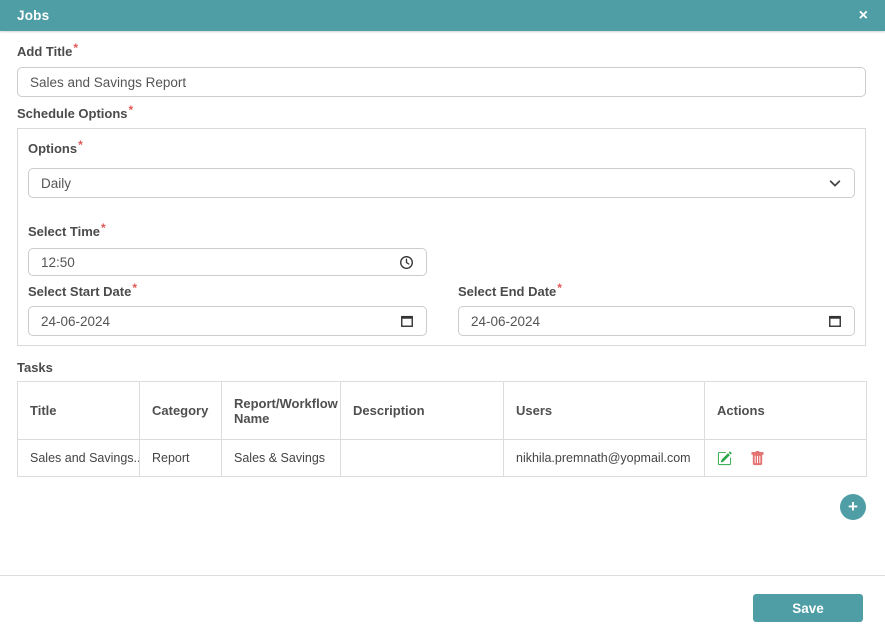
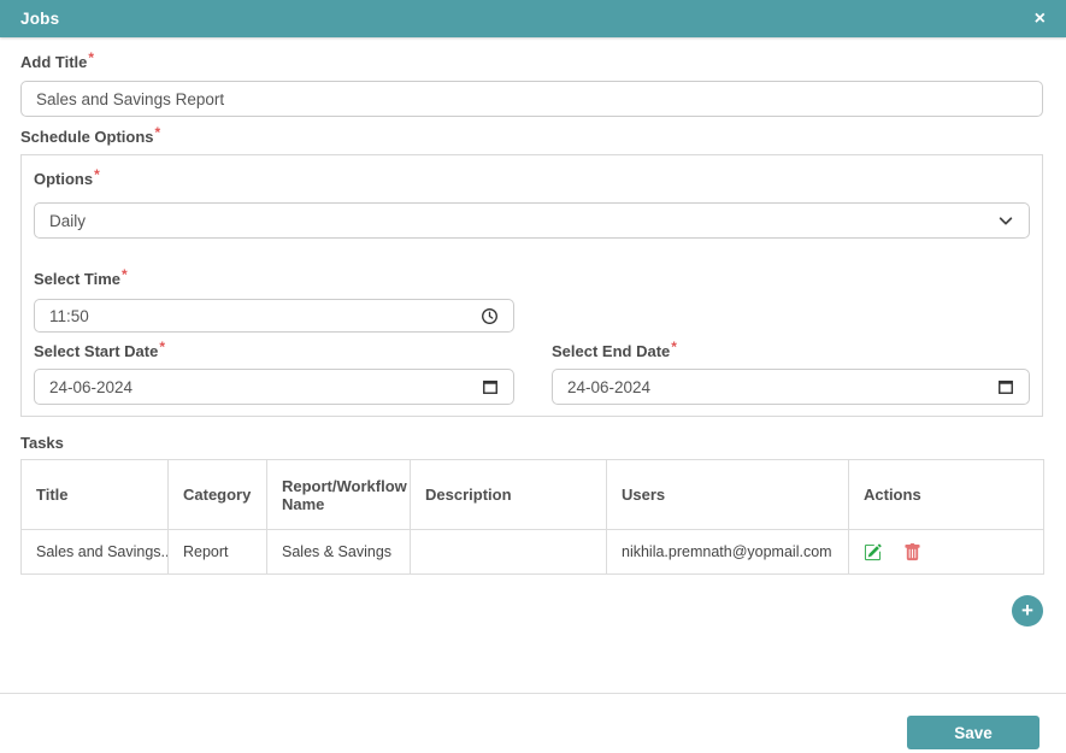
  Jobs
  ×
  Add Title*
  Sales and Savings Report
  Schedule Options*
  Options*
  Daily
  Select Time*
- 12:50
+ 11:50
  Select Start Date*
  24-06-2024
  Select End Date*
  24-06-2024
  Tasks
  Title	Category	Report/Workflow Name	Description	Users	Actions
  Sales and Savings..	Report	Sales & Savings		nikhila.premnath@yopmail.com
  +
  Save
